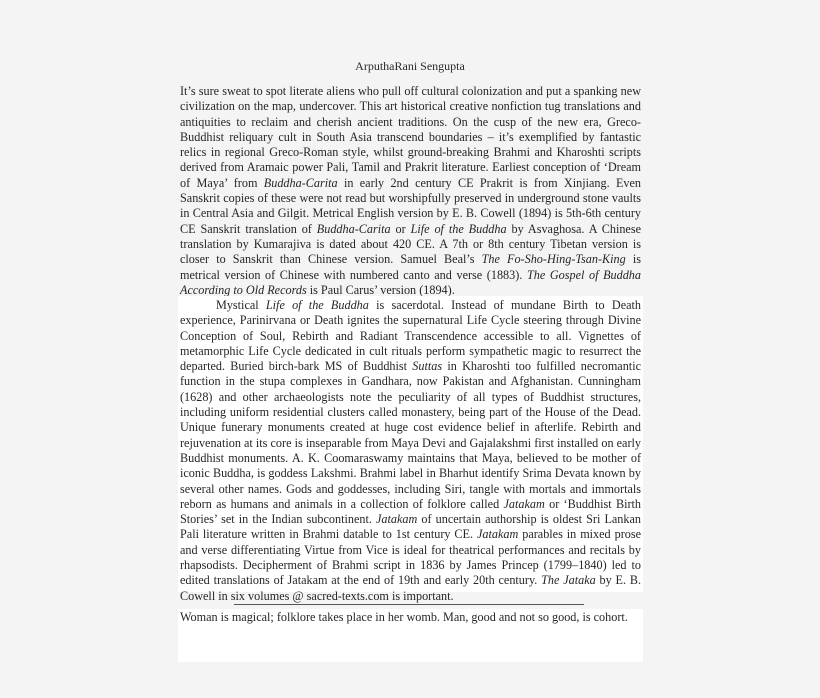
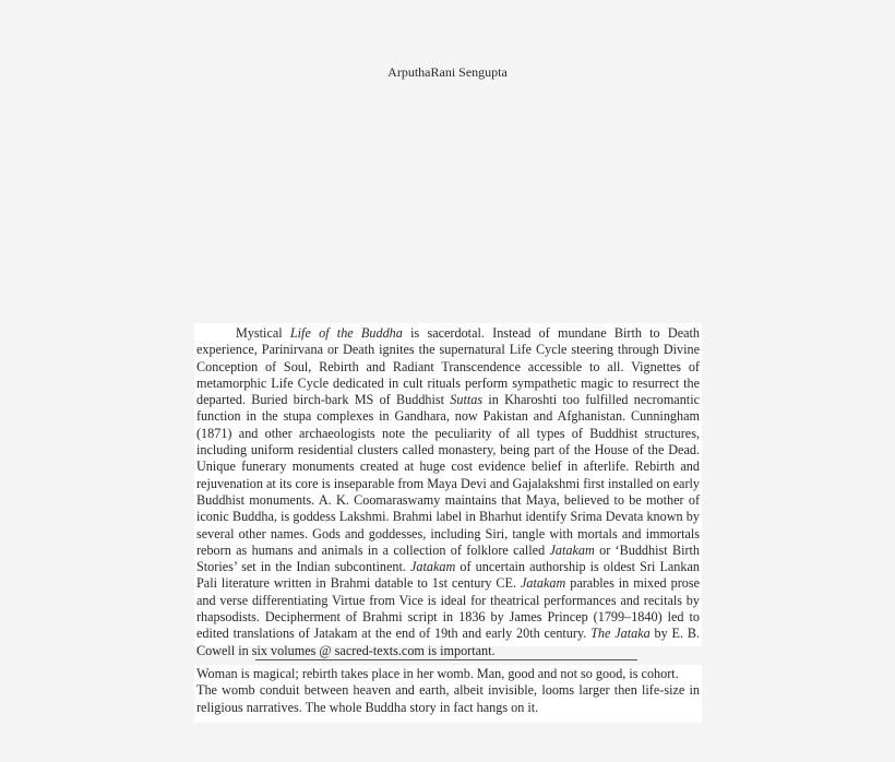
  ArputhaRani Sengupta
- It’s sure sweat to spot literate aliens who pull off cultural colonization and put a spanking new civilization on the map, undercover. This art historical creative nonfiction tug translations and antiquities to reclaim and cherish ancient traditions. On the cusp of the new era, Greco-Buddhist reliquary cult in South Asia transcend boundaries – it’s exemplified by fantastic relics in regional Greco-Roman style, whilst ground-breaking Brahmi and Kharoshti scripts derived from Aramaic power Pali, Tamil and Prakrit literature. Earliest conception of ‘Dream of Maya’ from Buddha-Carita in early 2nd century CE Prakrit is from Xinjiang. Even Sanskrit copies of these were not read but worshipfully preserved in underground stone vaults in Central Asia and Gilgit. Metrical English version by E. B. Cowell (1894) is 5th-6th century CE Sanskrit translation of Buddha-Carita or Life of the Buddha by Asvaghosa. A Chinese translation by Kumarajiva is dated about 420 CE. A 7th or 8th century Tibetan version is closer to Sanskrit than Chinese version. Samuel Beal’s The Fo-Sho-Hing-Tsan-King is metrical version of Chinese with numbered canto and verse (1883). The Gospel of Buddha According to Old Records is Paul Carus’ version (1894).
- Mystical Life of the Buddha is sacerdotal. Instead of mundane Birth to Death experience, Parinirvana or Death ignites the supernatural Life Cycle steering through Divine Conception of Soul, Rebirth and Radiant Transcendence accessible to all. Vignettes of metamorphic Life Cycle dedicated in cult rituals perform sympathetic magic to resurrect the departed. Buried birch-bark MS of Buddhist Suttas in Kharoshti too fulfilled necromantic function in the stupa complexes in Gandhara, now Pakistan and Afghanistan. Cunningham (1628) and other archaeologists note the peculiarity of all types of Buddhist structures, including uniform residential clusters called monastery, being part of the House of the Dead. Unique funerary monuments created at huge cost evidence belief in afterlife. Rebirth and rejuvenation at its core is inseparable from Maya Devi and Gajalakshmi first installed on early Buddhist monuments. A. K. Coomaraswamy maintains that Maya, believed to be mother of iconic Buddha, is goddess Lakshmi. Brahmi label in Bharhut identify Srima Devata known by several other names. Gods and goddesses, including Siri, tangle with mortals and immortals reborn as humans and animals in a collection of folklore called Jatakam or ‘Buddhist Birth Stories’ set in the Indian subcontinent. Jatakam of uncertain authorship is oldest Sri Lankan Pali literature written in Brahmi datable to 1st century CE. Jatakam parables in mixed prose and verse differentiating Virtue from Vice is ideal for theatrical performances and recitals by rhapsodists. Decipherment of Brahmi script in 1836 by James Princep (1799–1840) led to edited translations of Jatakam at the end of 19th and early 20th century. The Jataka by E. B. Cowell in six volumes @ sacred-texts.com is important.
+ Mystical Life of the Buddha is sacerdotal. Instead of mundane Birth to Death experience, Parinirvana or Death ignites the supernatural Life Cycle steering through Divine Conception of Soul, Rebirth and Radiant Transcendence accessible to all. Vignettes of metamorphic Life Cycle dedicated in cult rituals perform sympathetic magic to resurrect the departed. Buried birch-bark MS of Buddhist Suttas in Kharoshti too fulfilled necromantic function in the stupa complexes in Gandhara, now Pakistan and Afghanistan. Cunningham (1871) and other archaeologists note the peculiarity of all types of Buddhist structures, including uniform residential clusters called monastery, being part of the House of the Dead. Unique funerary monuments created at huge cost evidence belief in afterlife. Rebirth and rejuvenation at its core is inseparable from Maya Devi and Gajalakshmi first installed on early Buddhist monuments. A. K. Coomaraswamy maintains that Maya, believed to be mother of iconic Buddha, is goddess Lakshmi. Brahmi label in Bharhut identify Srima Devata known by several other names. Gods and goddesses, including Siri, tangle with mortals and immortals reborn as humans and animals in a collection of folklore called Jatakam or ‘Buddhist Birth Stories’ set in the Indian subcontinent. Jatakam of uncertain authorship is oldest Sri Lankan Pali literature written in Brahmi datable to 1st century CE. Jatakam parables in mixed prose and verse differentiating Virtue from Vice is ideal for theatrical performances and recitals by rhapsodists. Decipherment of Brahmi script in 1836 by James Princep (1799–1840) led to edited translations of Jatakam at the end of 19th and early 20th century. The Jataka by E. B. Cowell in six volumes @ sacred-texts.com is important.
- Woman is magical; folklore takes place in her womb. Man, good and not so good, is cohort.
+ Woman is magical; rebirth takes place in her womb. Man, good and not so good, is cohort.
+ The womb conduit between heaven and earth, albeit invisible, looms larger then life-size in religious narratives. The whole Buddha story in fact hangs on it.
